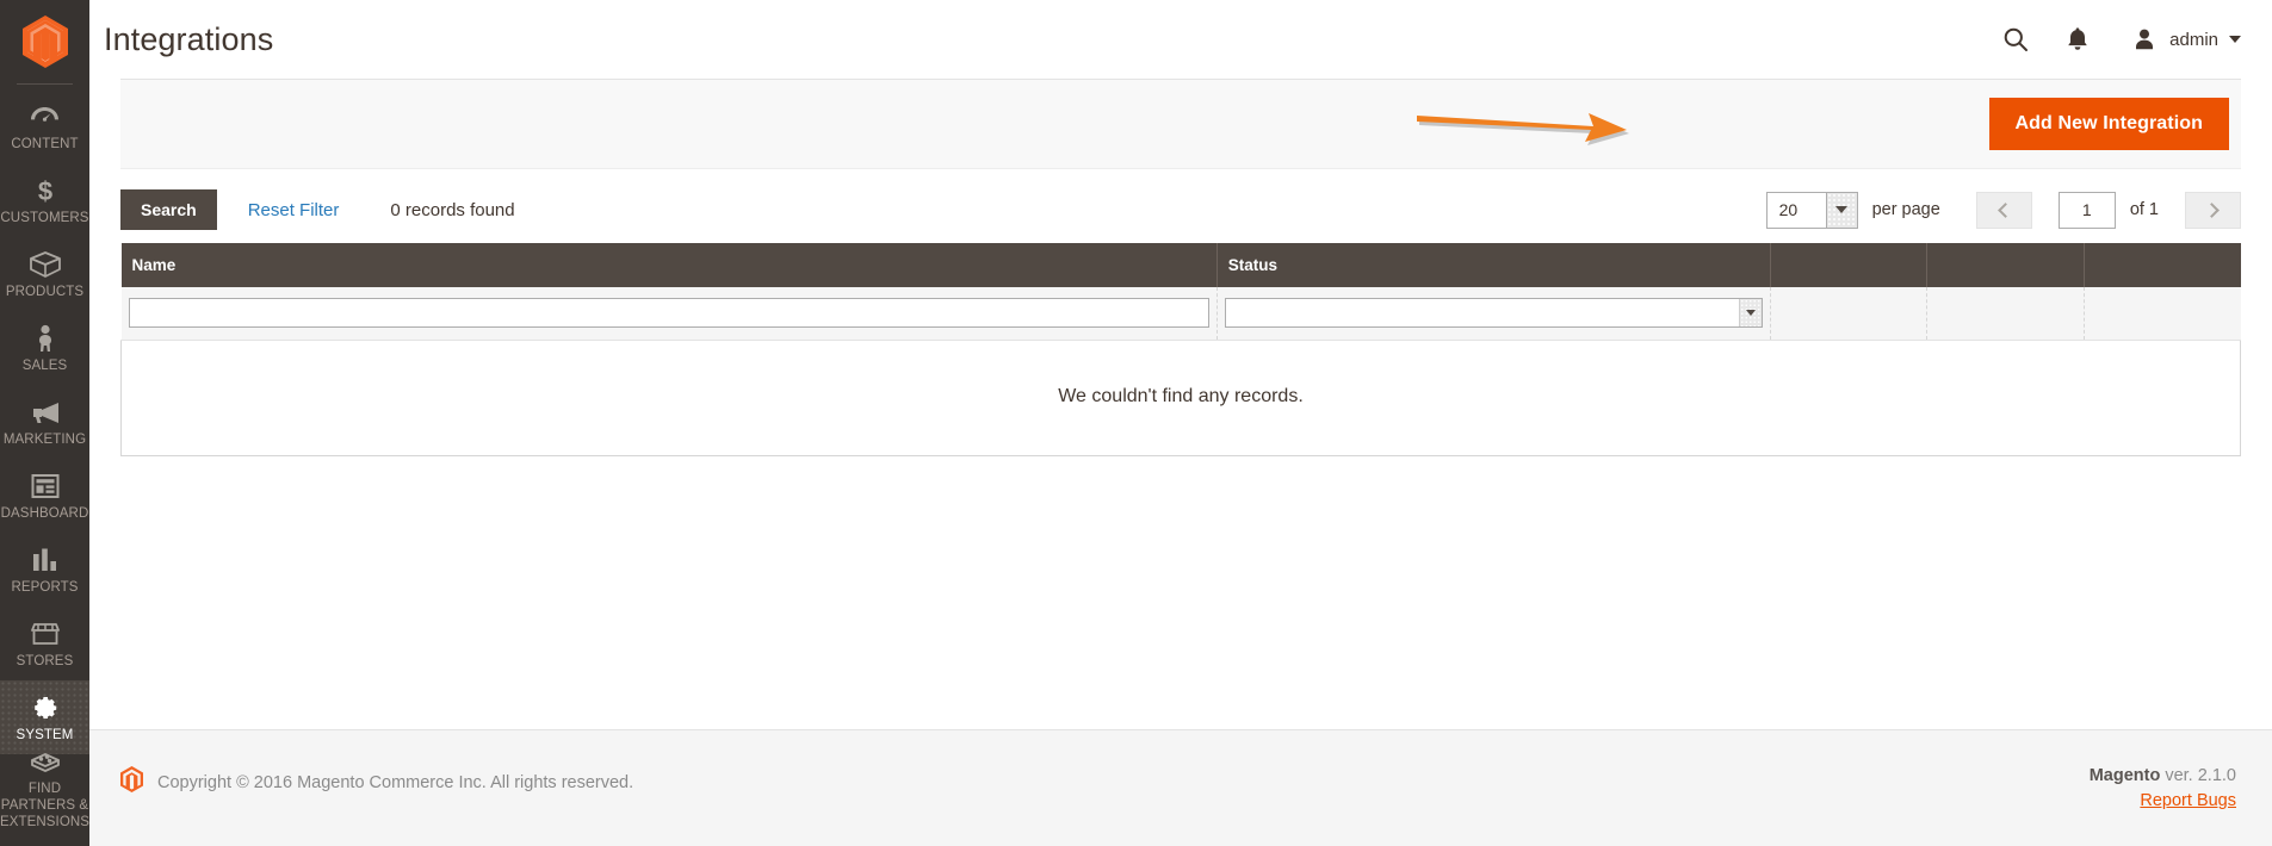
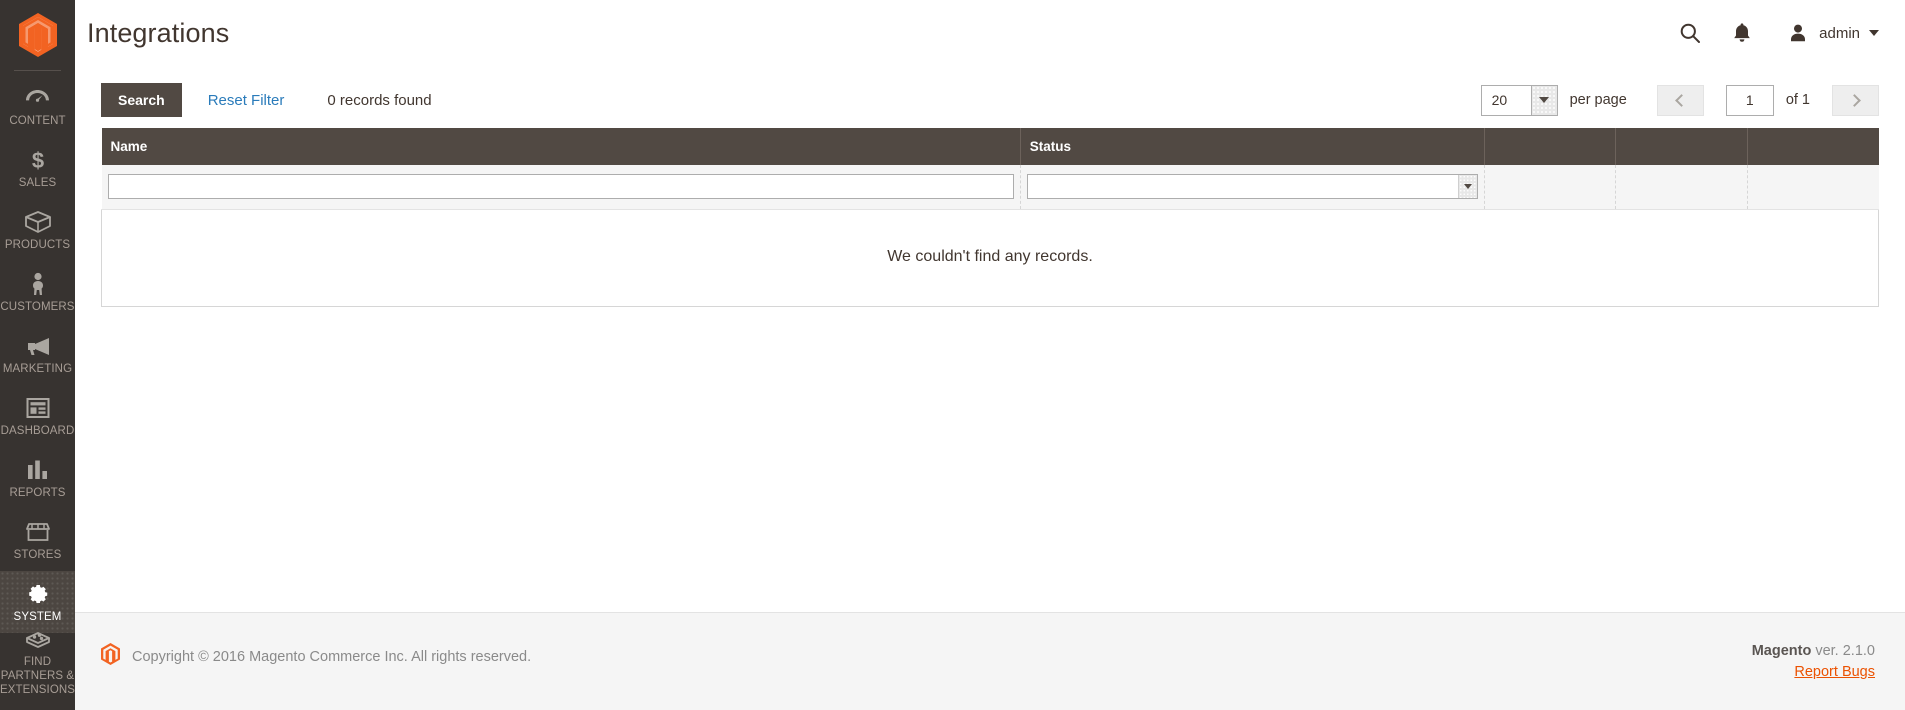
  CONTENT
  $
- CUSTOMERS
+ SALES
  PRODUCTS
- SALES
+ CUSTOMERS
  MARKETING
  DASHBOARD
  REPORTS
  STORES
  SYSTEM
  FIND PARTNERS & EXTENSIONS
  Integrations
  admin
- Add New Integration
  Search
  Reset Filter
  0 records found
  20
  per page
  1
  of 1
  Name	Status
  We couldn't find any records.
  Copyright © 2016 Magento Commerce Inc. All rights reserved.
  Magento ver. 2.1.0
  Report Bugs
